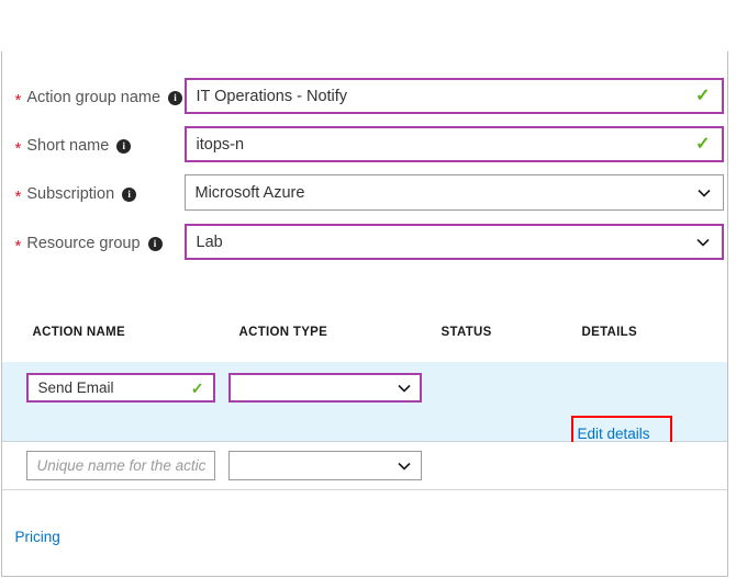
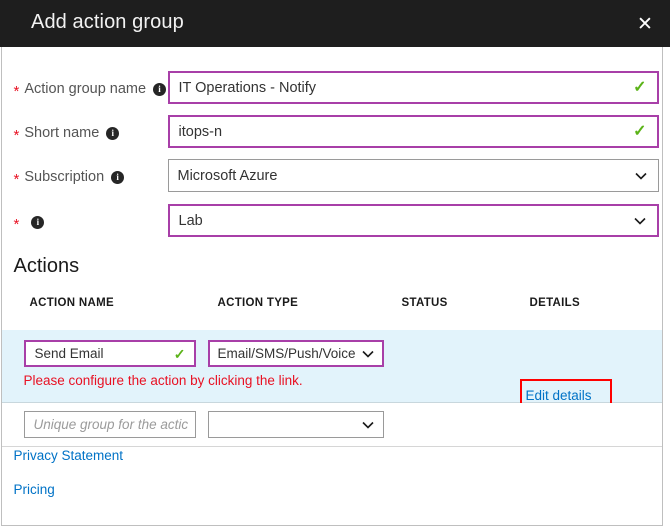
+ Add action group
+ ✕
  *
  Action group name
  i
  IT Operations - Notify
  ✓
  *
  Short name
  i
  itops-n
  ✓
  *
  Subscription
  i
  Microsoft Azure
  *
- Resource group
  i
  Lab
+ Actions
  ACTION NAME
  ACTION TYPE
  STATUS
  DETAILS
  Send Email
  ✓
+ Email/SMS/Push/Voice
+ Please configure the action by clicking the link.
  Edit details
- Unique name for the actic
+ Unique group for the actic
+ Privacy Statement
  Pricing
